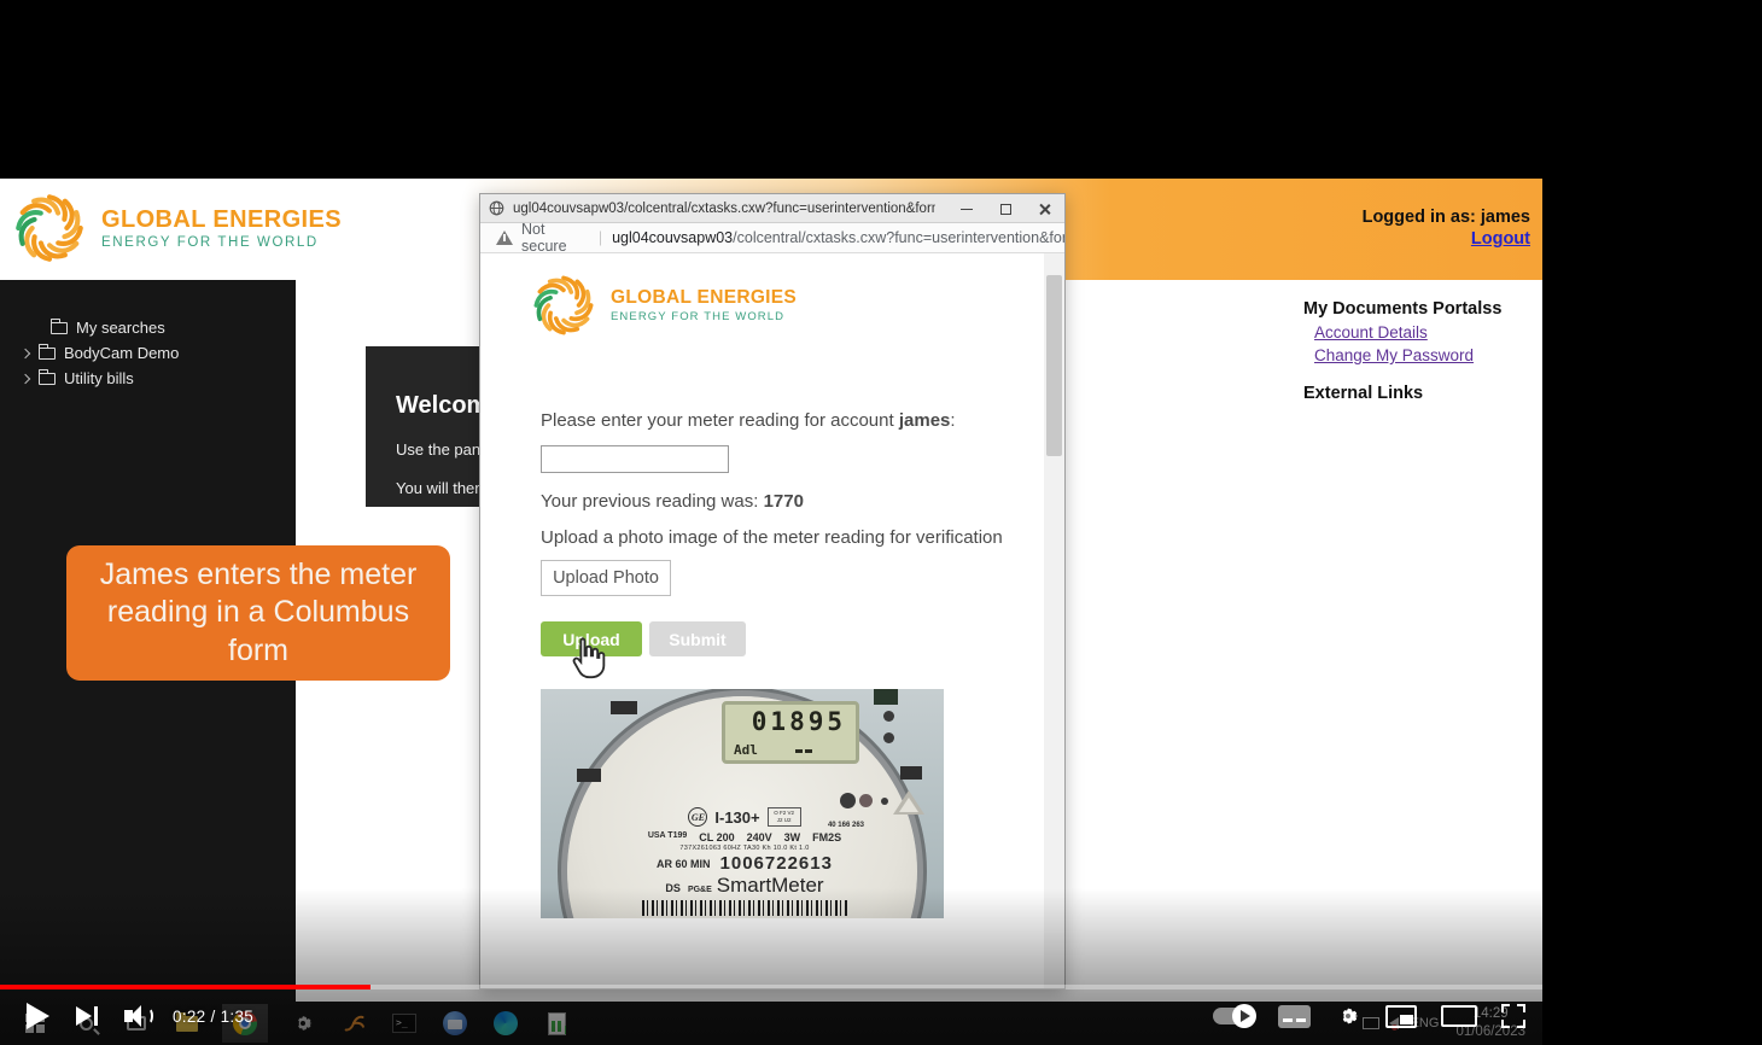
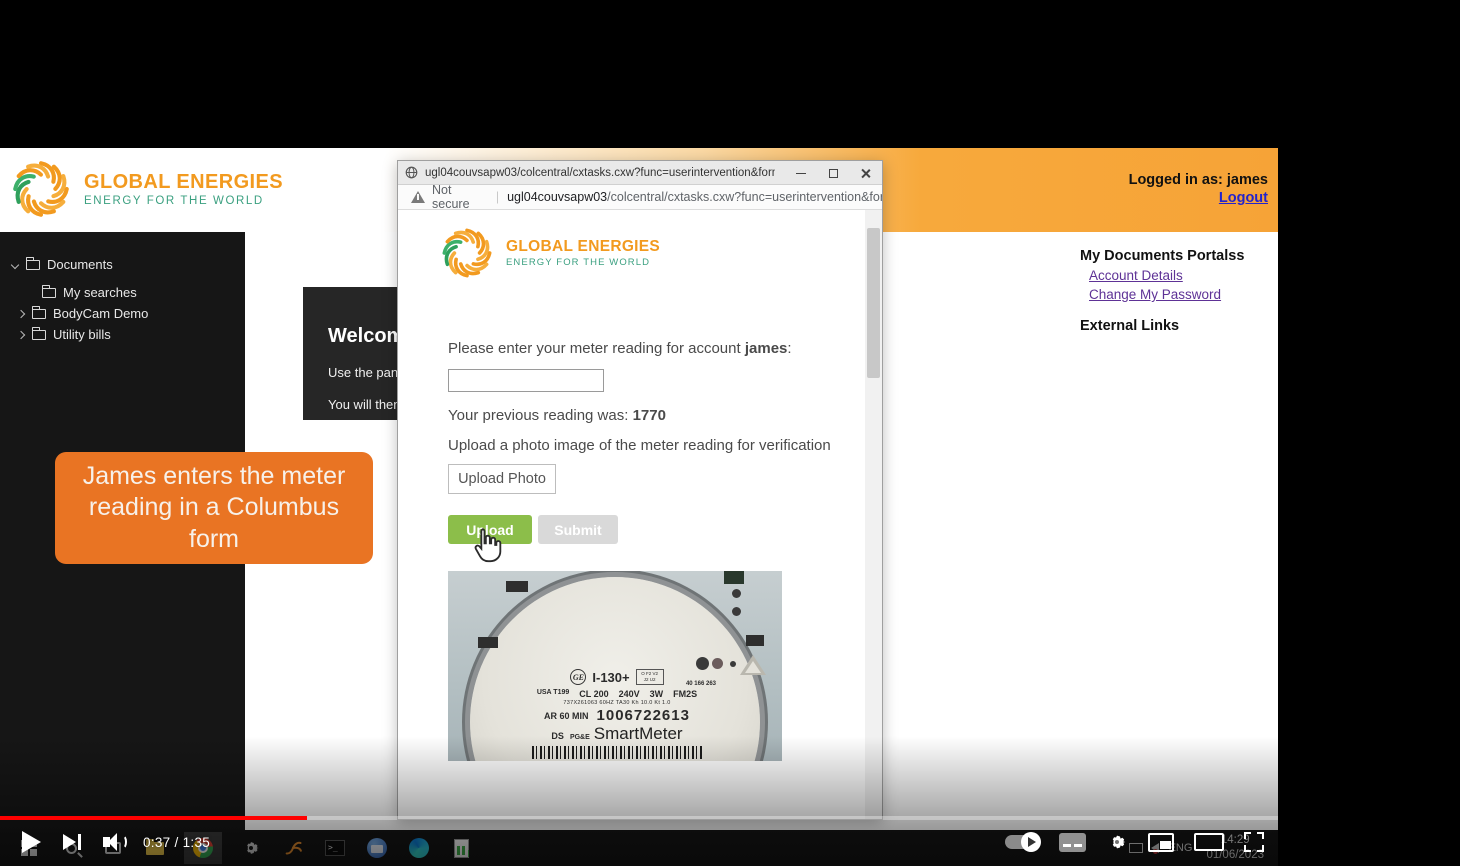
  GLOBAL ENERGIES
  ENERGY FOR THE WORLD
  Logged in as: james
  Logout
+ Documents
  My searches
  BodyCam Demo
  Utility bills
  Welcom
  Use the pan
  You will the
  My Documents Portalss
  Account Details
  Change My Password
  External Links
  James enters the meter reading in a Columbus form
  ugl04couvsapw03/colcentral/cxtasks.cxw?func=userintervention&for
  Not secure
  |
  ugl04couvsapw03
  /colcentral/cxtasks.cxw?func=userintervention&for
  GLOBAL ENERGIES
  ENERGY FOR THE WORLD
  Please enter your meter reading for account james:
  Your previous reading was: 1770
  Upload a photo image of the meter reading for verification
  Upload Photo
  Upload
  Submit
- 01895
- Adl
  GE
  I-130+
  CL 200
  240V
  3W
  FM2S
  AR 60 MIN
  1006722613
  SmartMeter
- 0:22 / 1:35
+ 0:37 / 1:35
